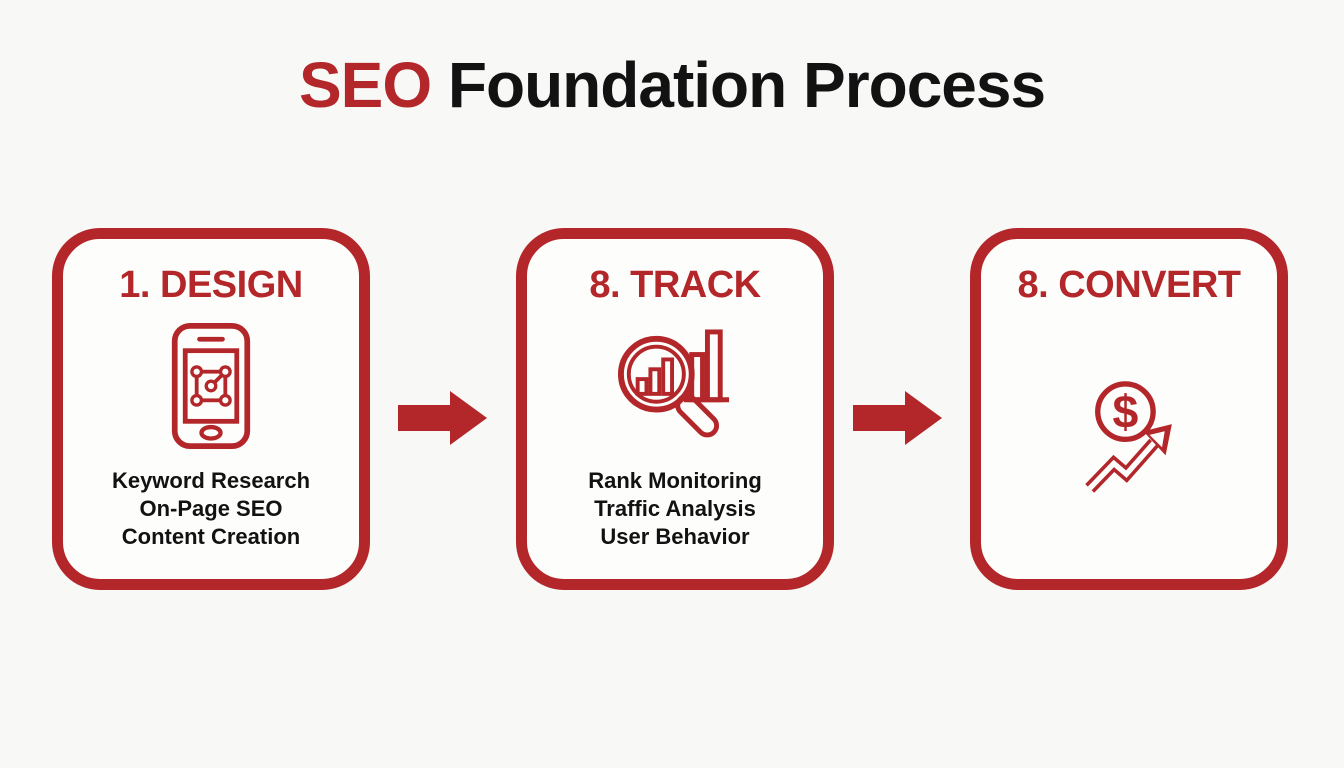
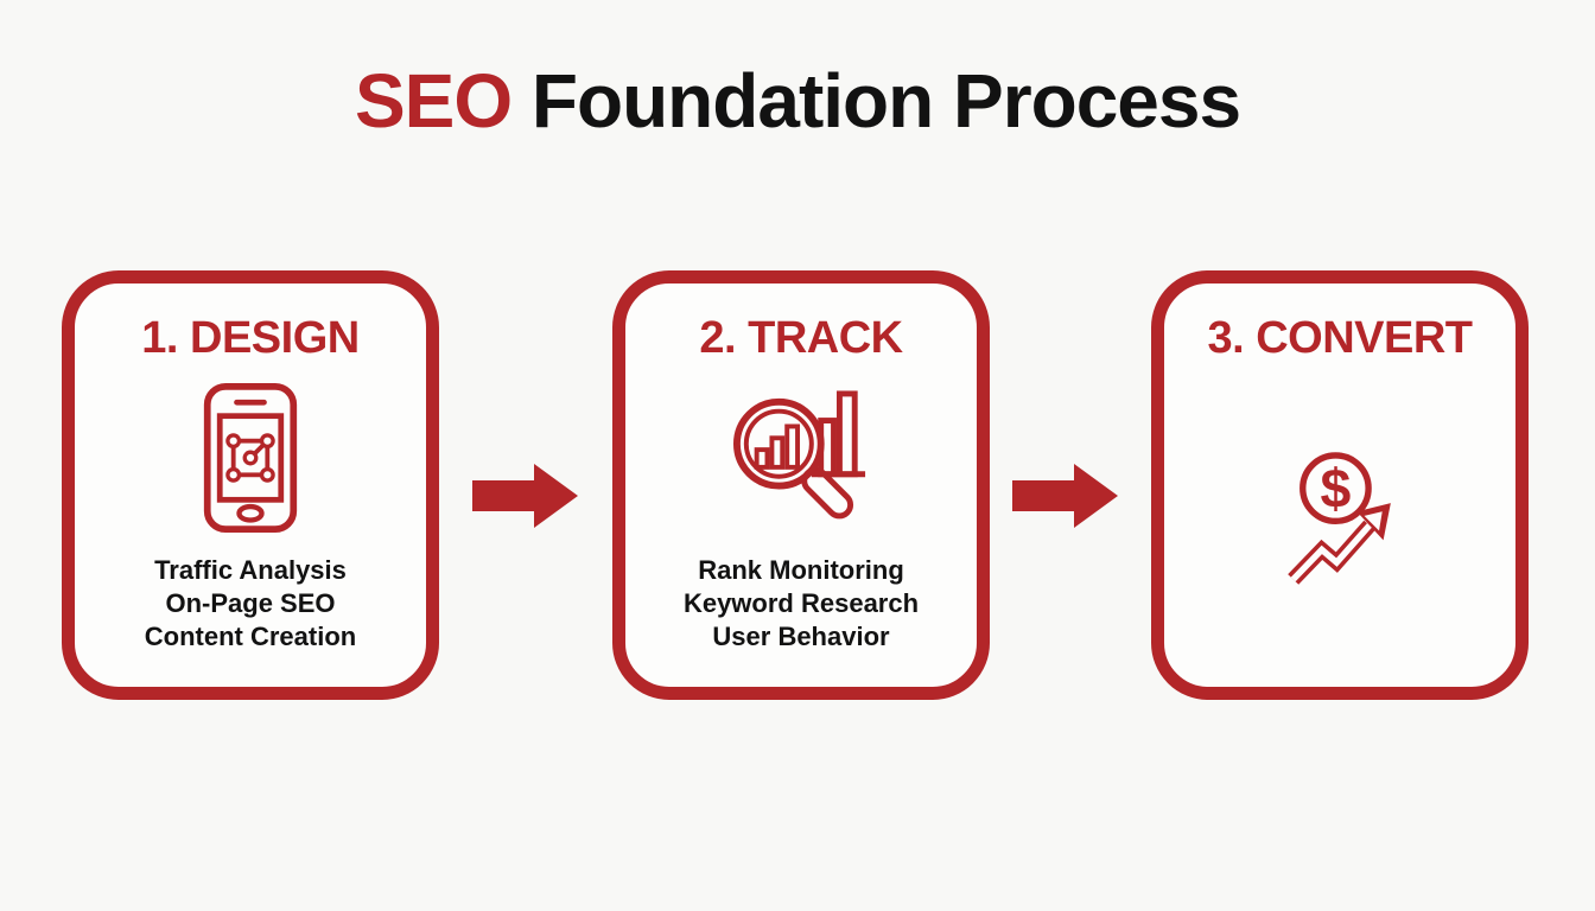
  SEO Foundation Process
  1. DESIGN
- Keyword Research
+ Traffic Analysis
  On-Page SEO
  Content Creation
- 8. TRACK
+ 2. TRACK
  Rank Monitoring
- Traffic Analysis
+ Keyword Research
  User Behavior
- 8. CONVERT
+ 3. CONVERT
  $
